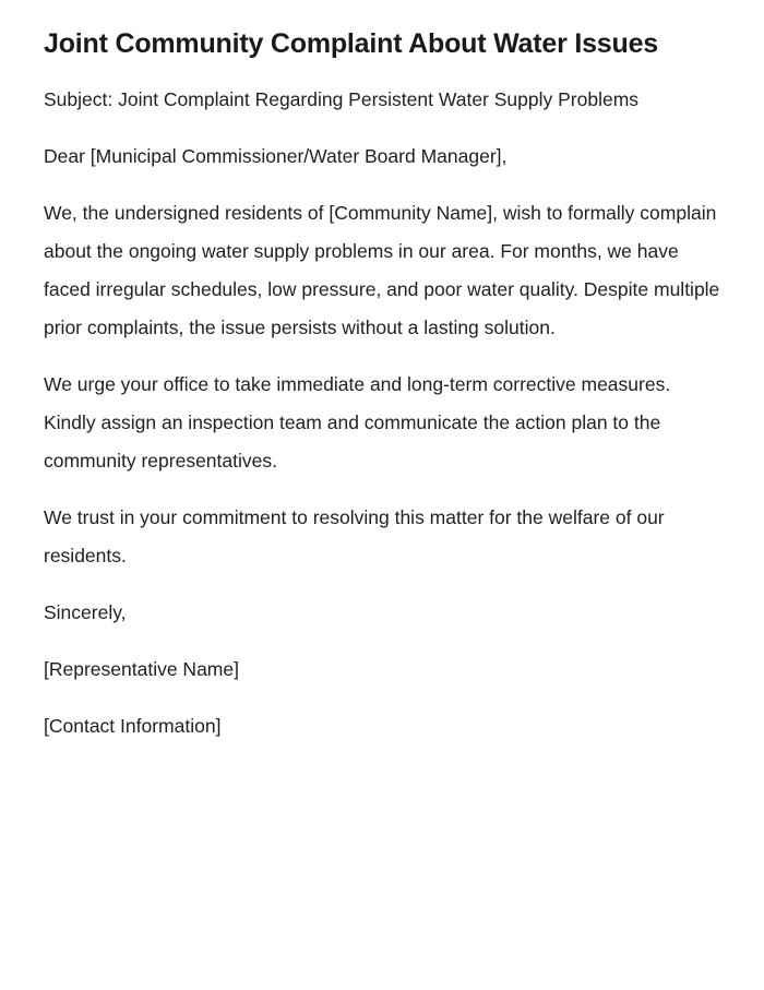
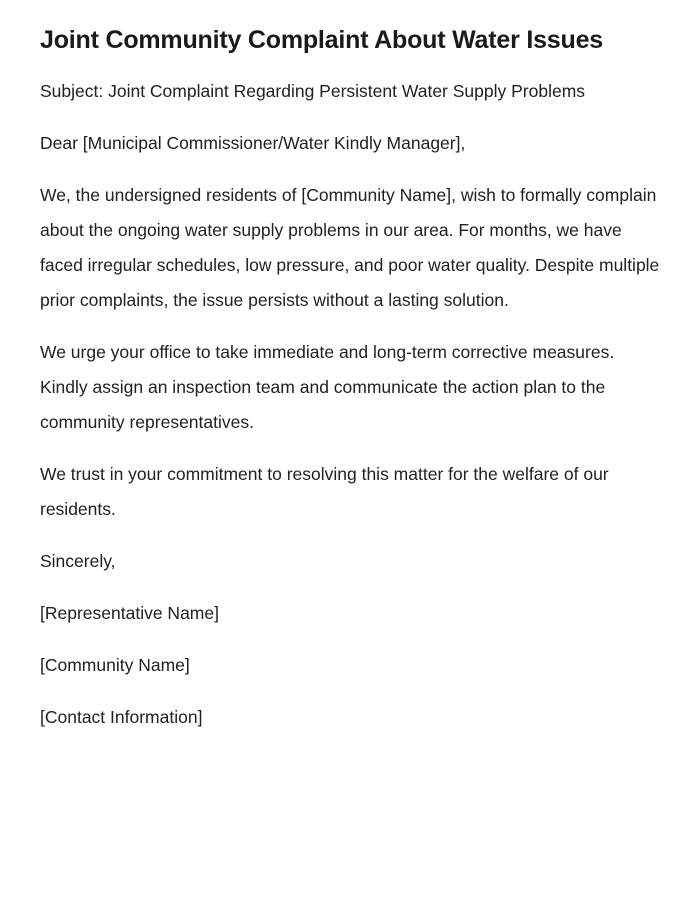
  Joint Community Complaint About Water Issues
  Subject: Joint Complaint Regarding Persistent Water Supply Problems
- Dear [Municipal Commissioner/Water Board Manager],
+ Dear [Municipal Commissioner/Water Kindly Manager],
  We, the undersigned residents of [Community Name], wish to formally complain about the ongoing water supply problems in our area. For months, we have faced irregular schedules, low pressure, and poor water quality. Despite multiple prior complaints, the issue persists without a lasting solution.
  We urge your office to take immediate and long-term corrective measures. Kindly assign an inspection team and communicate the action plan to the community representatives.
  We trust in your commitment to resolving this matter for the welfare of our residents.
  Sincerely,
  [Representative Name]
+ [Community Name]
  [Contact Information]
